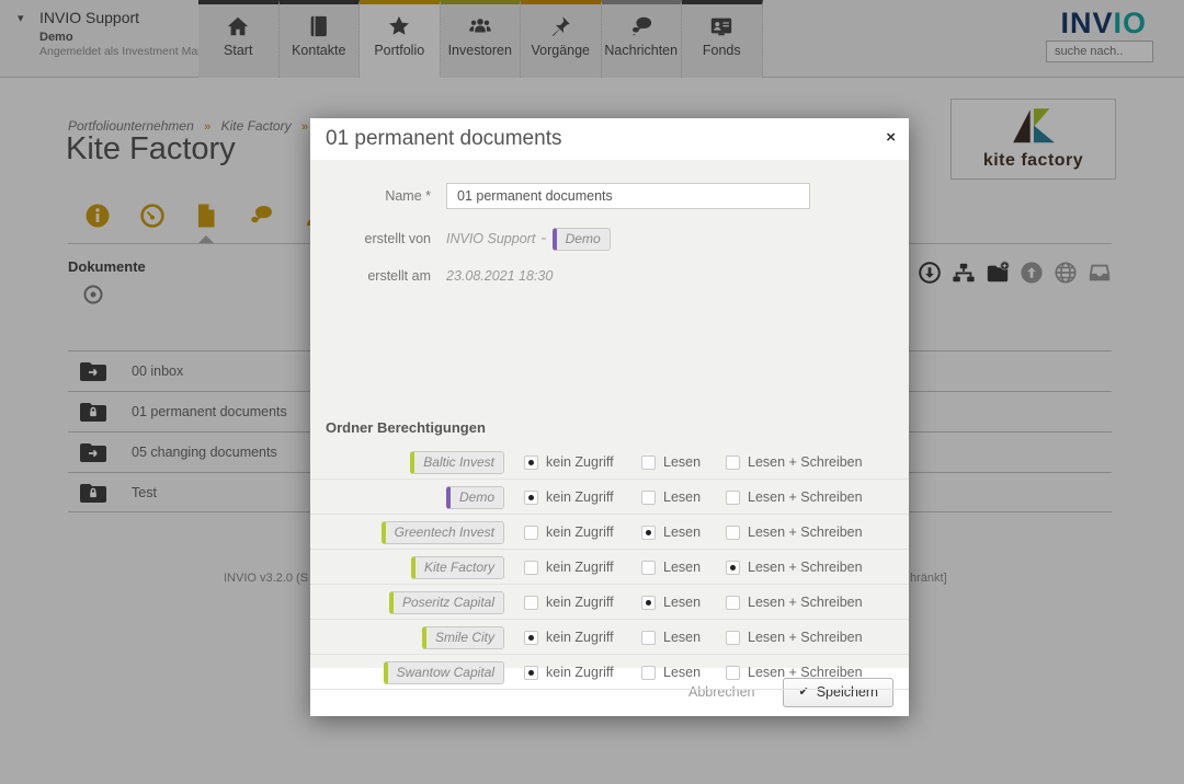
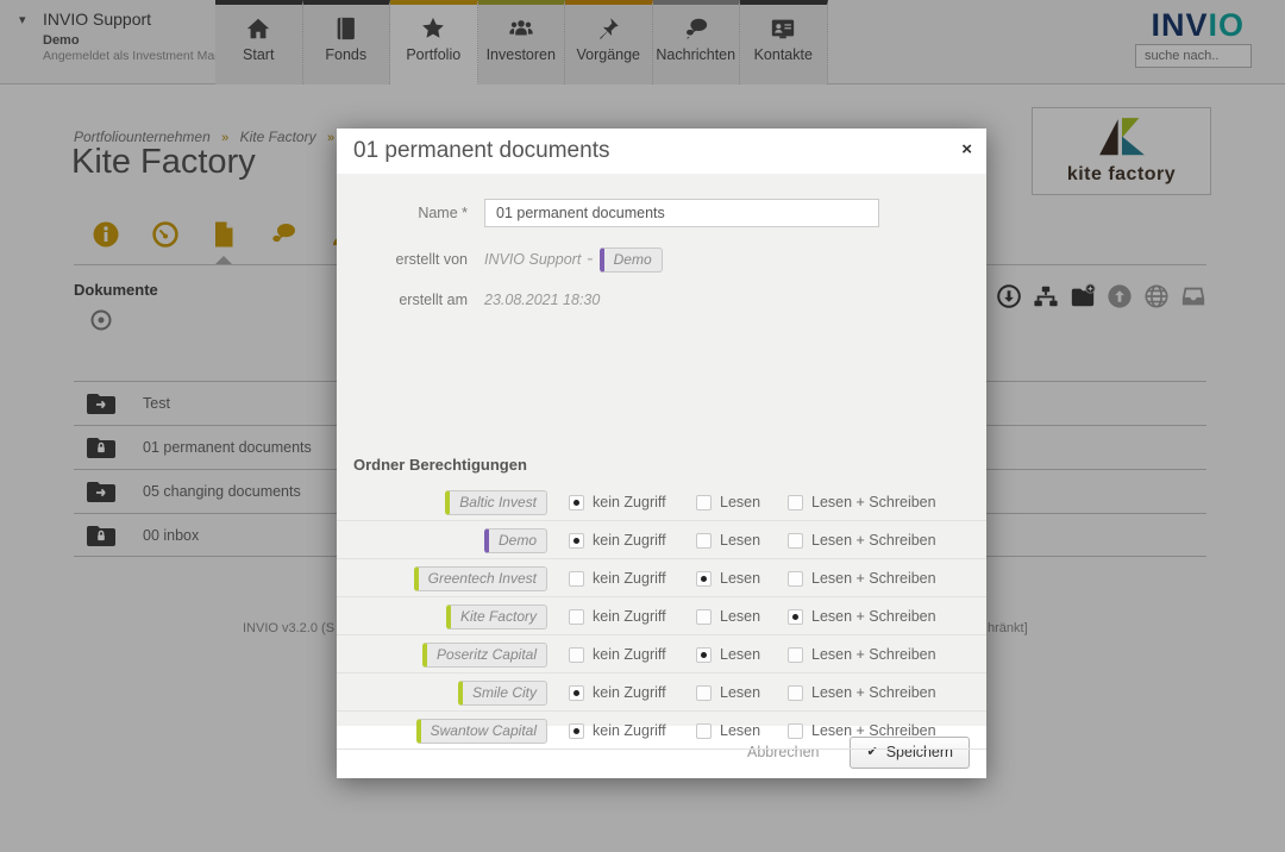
  ▾
  INVIO Support
  Demo
  Angemeldet als Investment Ma
  Start
- Kontakte
+ Fonds
  Portfolio
  Investoren
  Vorgänge
  Nachrichten
- Fonds
+ Kontakte
  INVIO
  suche nach..
  Portfoliounternehmen » Kite Factory »
  Kite Factory
  kite factory
  Dokumente
- 00 inbox
+ Test
  01 permanent documents
  05 changing documents
- Test
+ 00 inbox
  INVIO v3.2.0 (S
  hränkt]
  01 permanent documents
  ×
  Name *
  01 permanent documents
  erstellt von
  INVIO Support
  -
  Demo
  erstellt am
  23.08.2021 18:30
  Ordner Berechtigungen
  Baltic Invest
  kein Zugriff
  Lesen
  Lesen + Schreiben
  Demo
  kein Zugriff
  Lesen
  Lesen + Schreiben
  Greentech Invest
  kein Zugriff
  Lesen
  Lesen + Schreiben
  Kite Factory
  kein Zugriff
  Lesen
  Lesen + Schreiben
  Poseritz Capital
  kein Zugriff
  Lesen
  Lesen + Schreiben
  Smile City
  kein Zugriff
  Lesen
  Lesen + Schreiben
  Swantow Capital
  kein Zugriff
  Lesen
  Lesen + Schreiben
  Abbrechen
  ✔
  Speichern
